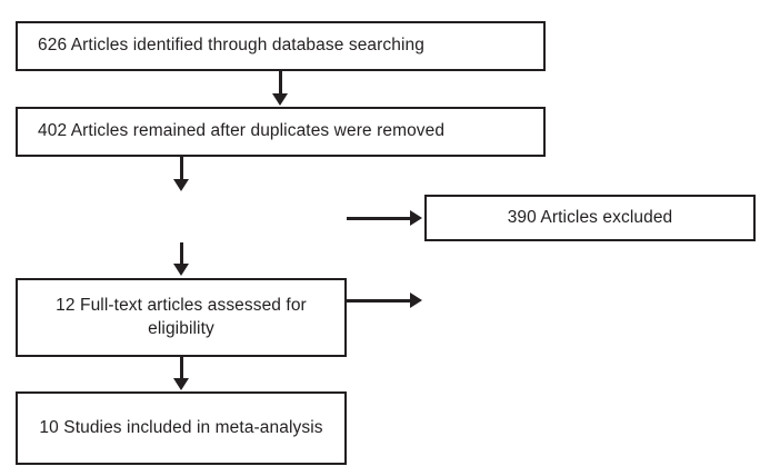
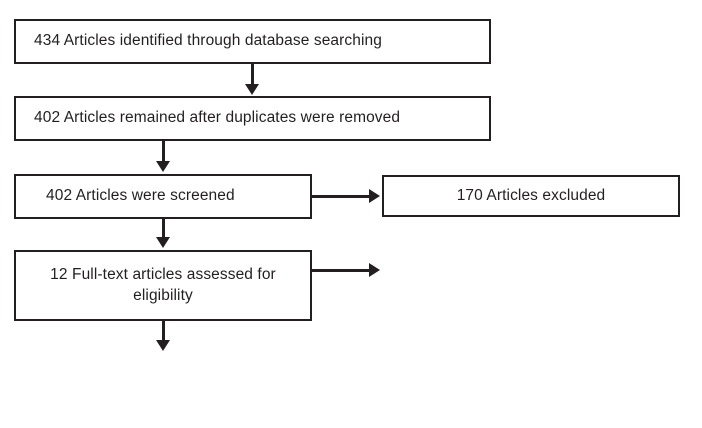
- 626 Articles identified through database searching
+ 434 Articles identified through database searching
  402 Articles remained after duplicates were removed
+ 402 Articles were screened
- 390 Articles excluded
+ 170 Articles excluded
  12 Full-text articles assessed for eligibility
- 10 Studies included in meta-analysis
